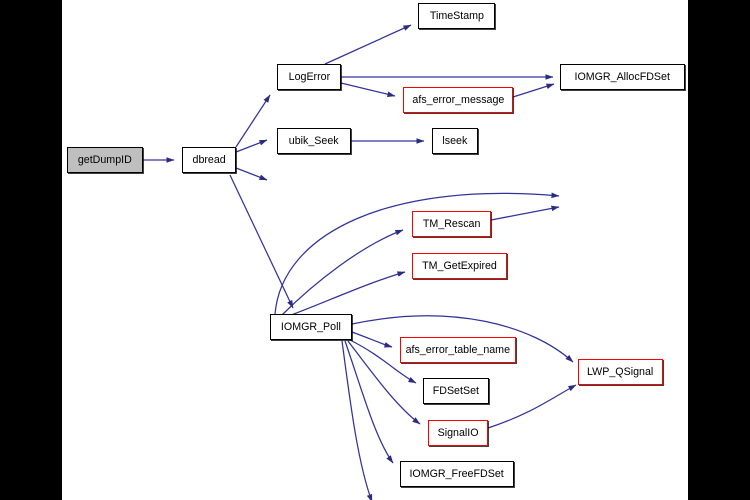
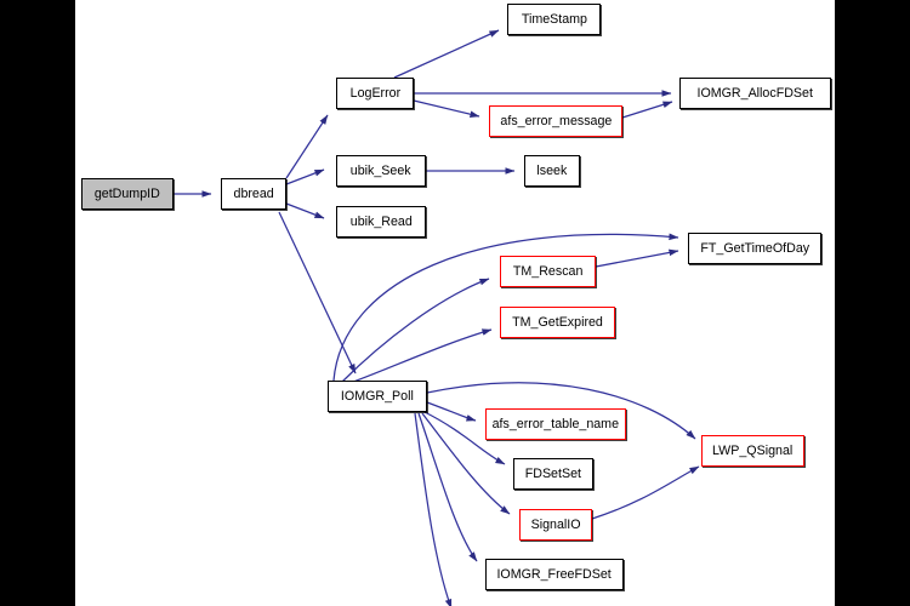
  getDumpID
  dbread
  LogError
  TimeStamp
  afs_error_message
  IOMGR_AllocFDSet
  ubik_Seek
  lseek
+ ubik_Read
+ FT_GetTimeOfDay
  TM_Rescan
  TM_GetExpired
  IOMGR_Poll
  afs_error_table_name
  LWP_QSignal
  FDSetSet
  SignalIO
  IOMGR_FreeFDSet
